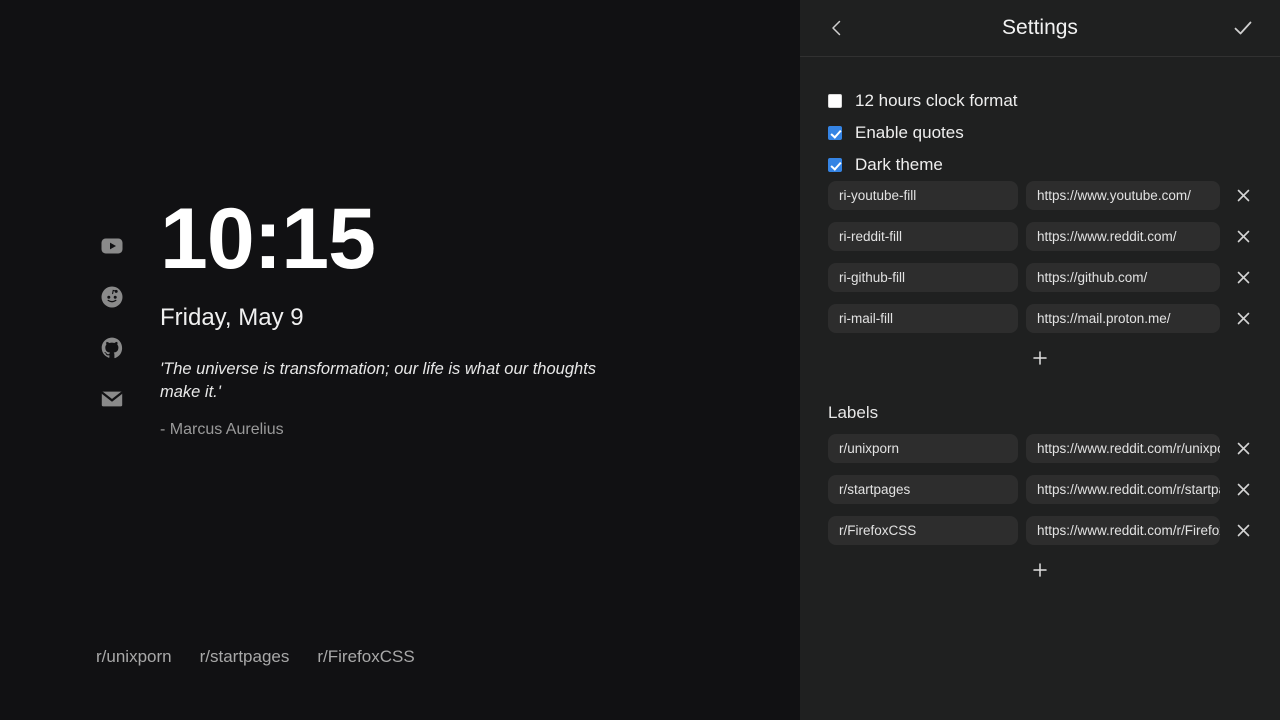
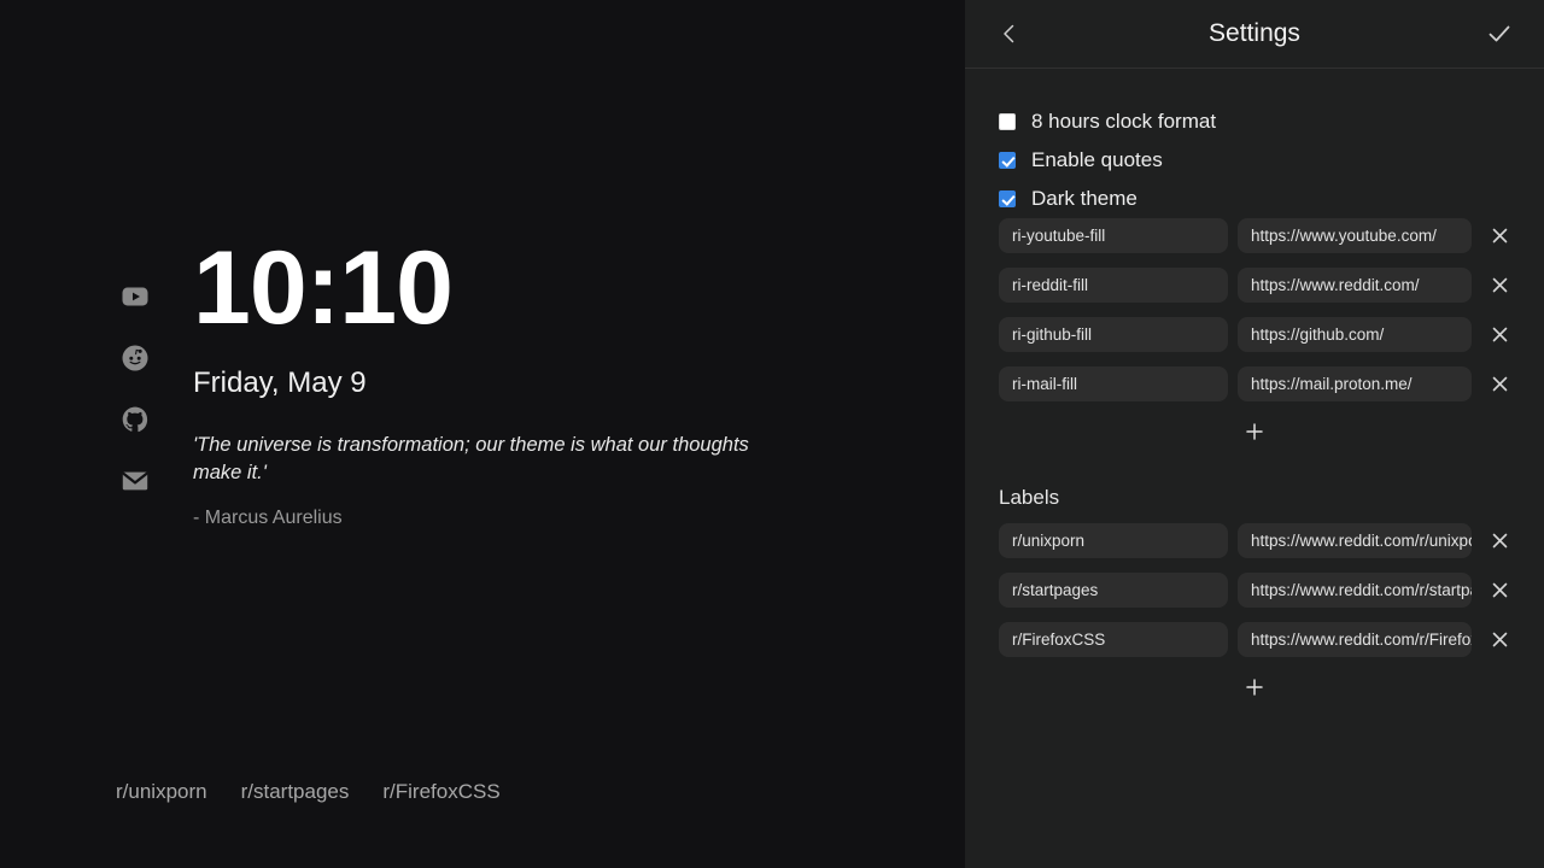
- 10:15
+ 10:10
  Friday, May 9
- 'The universe is transformation; our life is what our thoughts make it.'
+ 'The universe is transformation; our theme is what our thoughts make it.'
  - Marcus Aurelius
  r/unixporn
  r/startpages
  r/FirefoxCSS
  Settings
- 12 hours clock format
+ 8 hours clock format
  Enable quotes
  Dark theme
  ri-youtube-fill
  https://www.youtube.com/
  ri-reddit-fill
  https://www.reddit.com/
  ri-github-fill
  https://github.com/
  ri-mail-fill
  https://mail.proton.me/
  Labels
  r/unixporn
  https://www.reddit.com/r/unixp
  r/startpages
  https://www.reddit.com/r/startp
  r/FirefoxCSS
  https://www.reddit.com/r/Firefo
